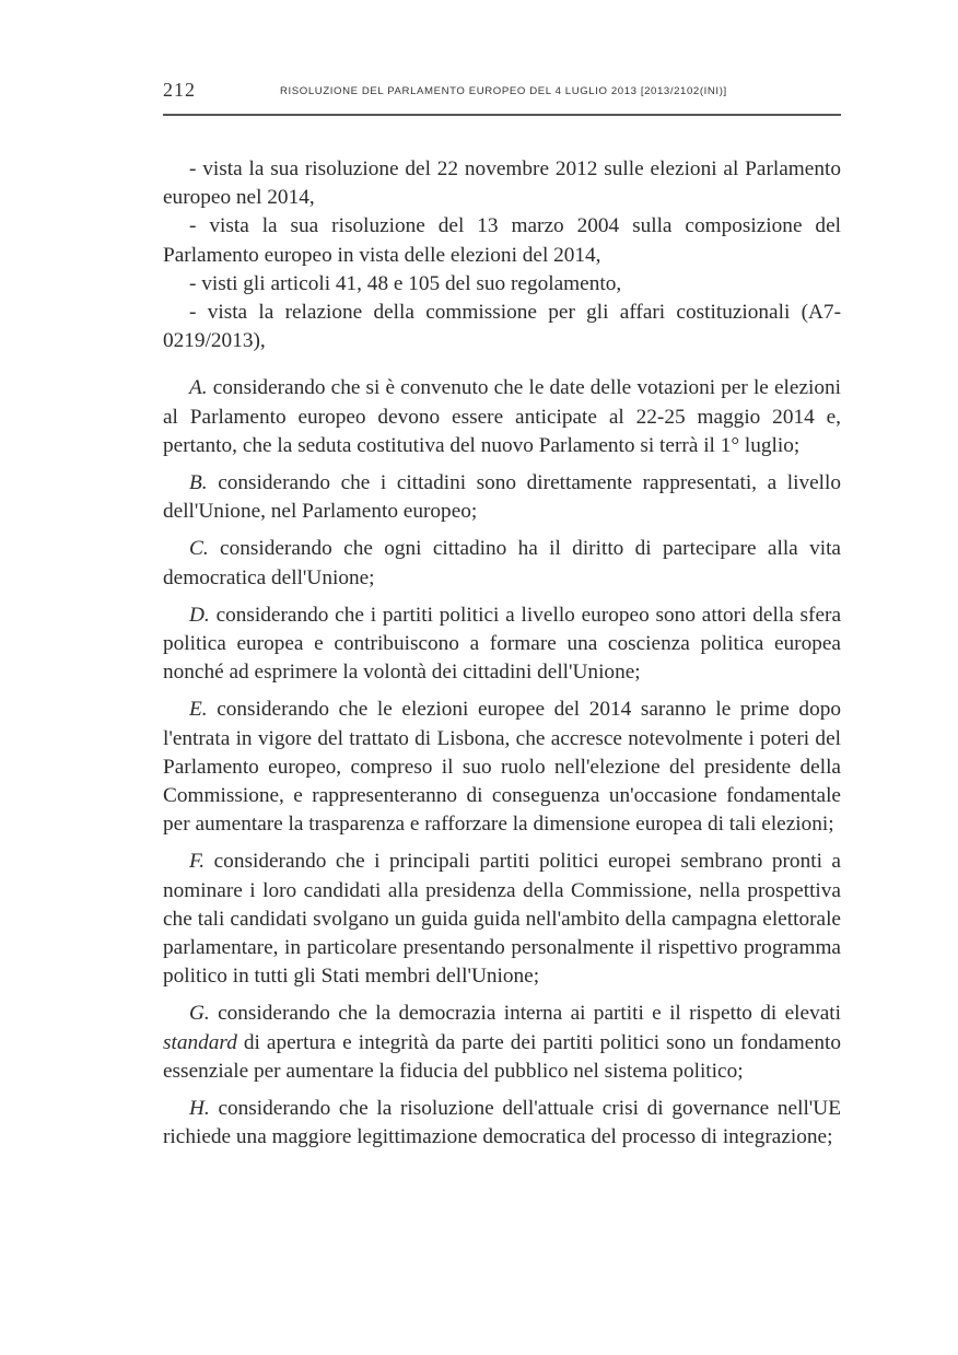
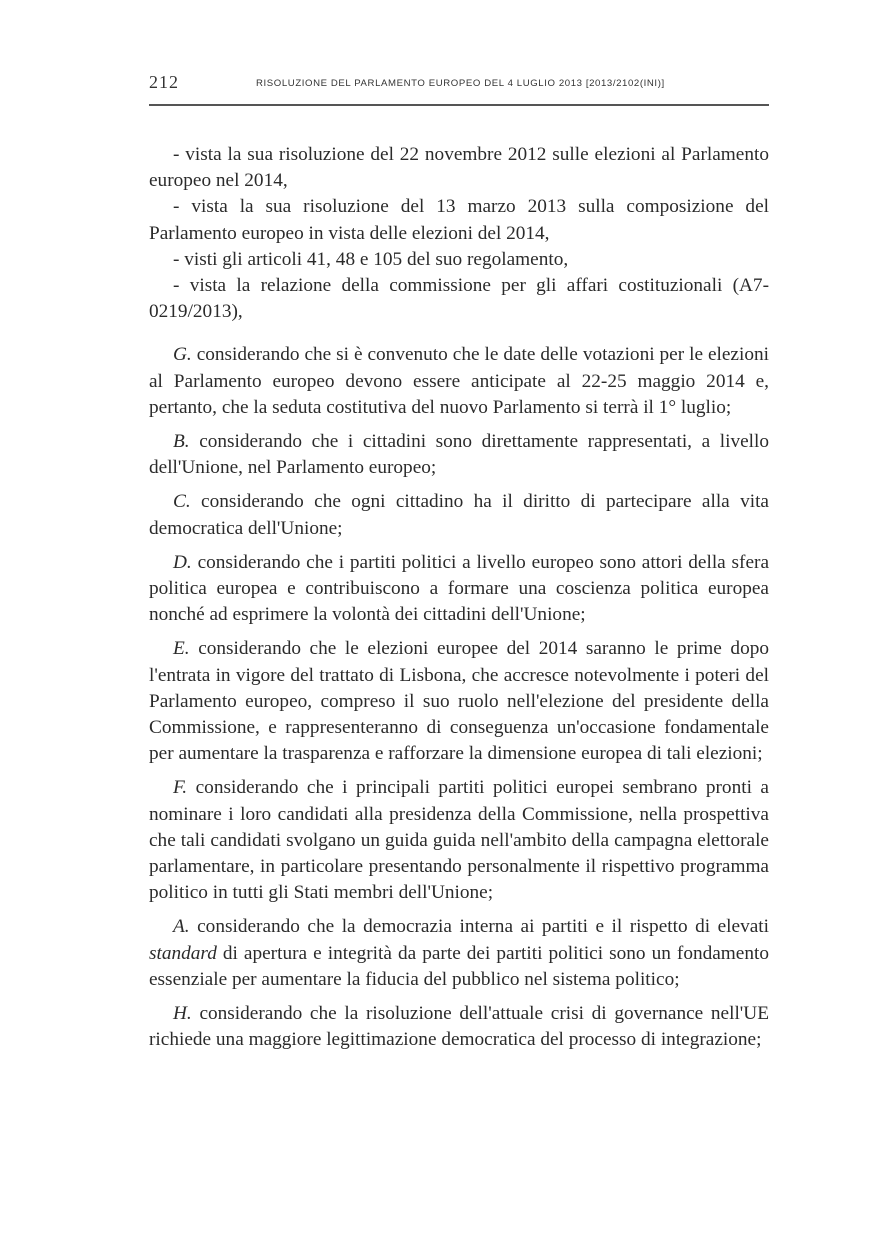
  212
  RISOLUZIONE DEL PARLAMENTO EUROPEO DEL 4 LUGLIO 2013 [2013/2102(INI)]
  - vista la sua risoluzione del 22 novembre 2012 sulle elezioni al Parlamento europeo nel 2014,
- - vista la sua risoluzione del 13 marzo 2004 sulla composizione del Parlamento europeo in vista delle elezioni del 2014,
+ - vista la sua risoluzione del 13 marzo 2013 sulla composizione del Parlamento europeo in vista delle elezioni del 2014,
  - visti gli articoli 41, 48 e 105 del suo regolamento,
  - vista la relazione della commissione per gli affari costituzionali (A7-0219/2013),
- A. considerando che si è convenuto che le date delle votazioni per le elezioni al Parlamento europeo devono essere anticipate al 22-25 maggio 2014 e, pertanto, che la seduta costitutiva del nuovo Parlamento si terrà il 1° luglio;
+ G. considerando che si è convenuto che le date delle votazioni per le elezioni al Parlamento europeo devono essere anticipate al 22-25 maggio 2014 e, pertanto, che la seduta costitutiva del nuovo Parlamento si terrà il 1° luglio;
  B. considerando che i cittadini sono direttamente rappresentati, a livello dell'Unione, nel Parlamento europeo;
  C. considerando che ogni cittadino ha il diritto di partecipare alla vita democratica dell'Unione;
  D. considerando che i partiti politici a livello europeo sono attori della sfera politica europea e contribuiscono a formare una coscienza politica europea nonché ad esprimere la volontà dei cittadini dell'Unione;
  E. considerando che le elezioni europee del 2014 saranno le prime dopo l'entrata in vigore del trattato di Lisbona, che accresce notevolmente i poteri del Parlamento europeo, compreso il suo ruolo nell'elezione del presidente della Commissione, e rappresenteranno di conseguenza un'occasione fondamentale per aumentare la trasparenza e rafforzare la dimensione europea di tali elezioni;
  F. considerando che i principali partiti politici europei sembrano pronti a nominare i loro candidati alla presidenza della Commissione, nella prospettiva che tali candidati svolgano un guida guida nell'ambito della campagna elettorale parlamentare, in particolare presentando personalmente il rispettivo programma politico in tutti gli Stati membri dell'Unione;
- G. considerando che la democrazia interna ai partiti e il rispetto di elevati standard di apertura e integrità da parte dei partiti politici sono un fondamento essenziale per aumentare la fiducia del pubblico nel sistema politico;
+ A. considerando che la democrazia interna ai partiti e il rispetto di elevati standard di apertura e integrità da parte dei partiti politici sono un fondamento essenziale per aumentare la fiducia del pubblico nel sistema politico;
  H. considerando che la risoluzione dell'attuale crisi di governance nell'UE richiede una maggiore legittimazione democratica del processo di integrazione;
